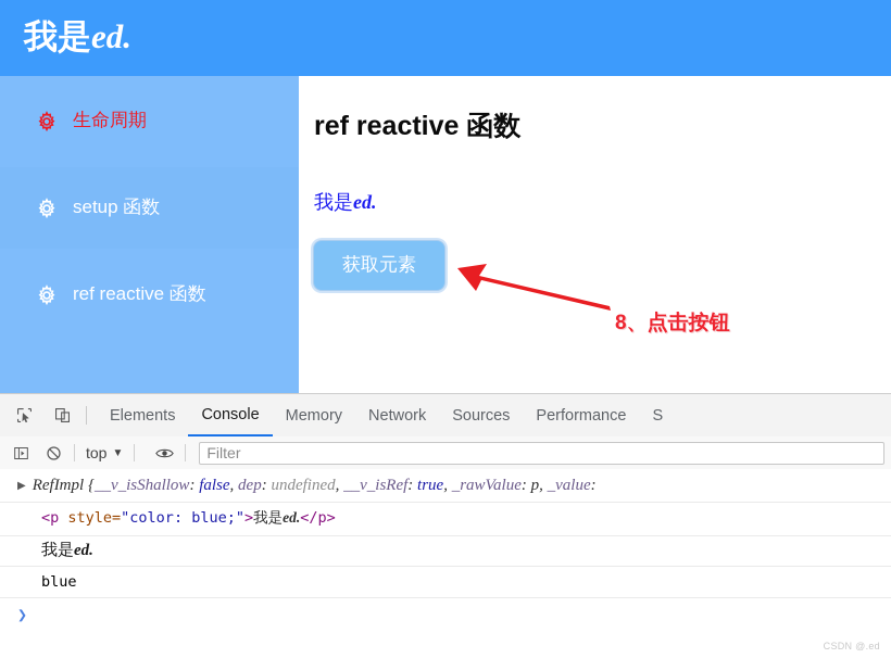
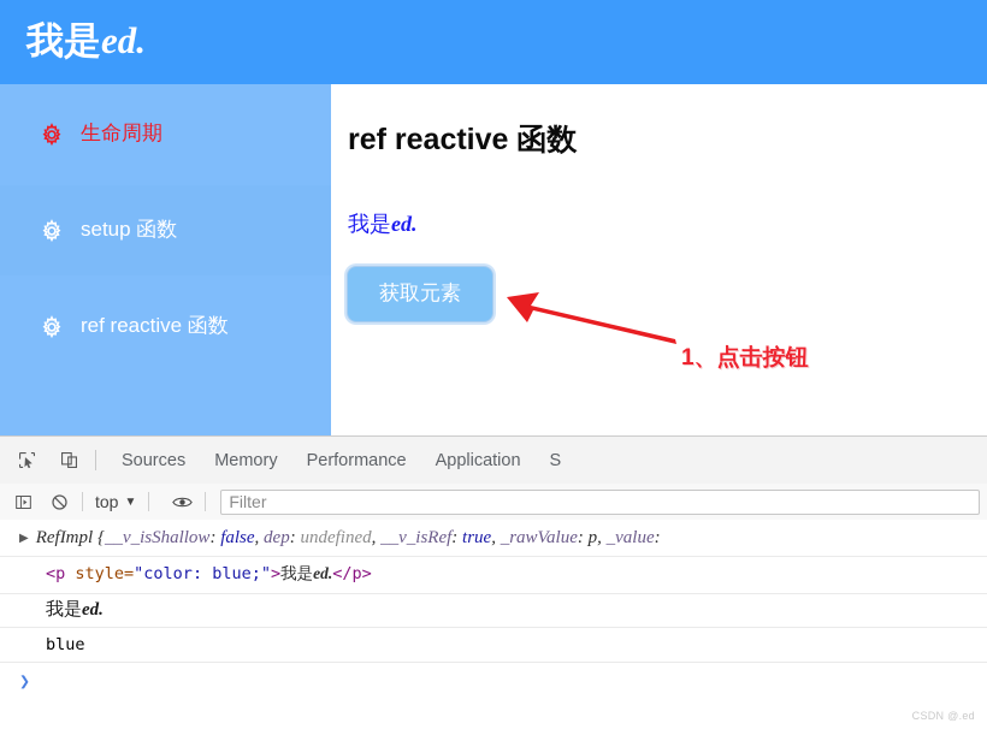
  我是ed.
  生命周期
  setup 函数
  ref reactive 函数
  ref reactive 函数
  我是ed.
  获取元素
- 8、点击按钮
+ 1、点击按钮
- Elements
- Console
- Memory
+ Sources
- Network
- Sources
+ Memory
  Performance
+ Application
  S
  top
  ▼
  Filter
  ▶
  RefImpl {__v_isShallow: false, dep: undefined, __v_isRef: true, _rawValue: p, _value:
  <p style="color: blue;">我是ed.</p>
  我是ed.
  blue
  ❯
  CSDN @.ed
